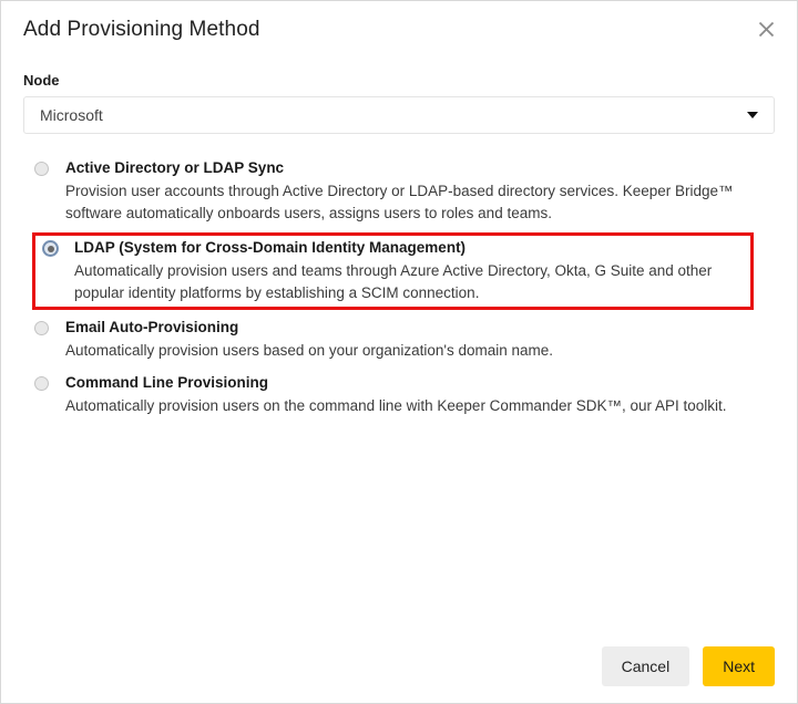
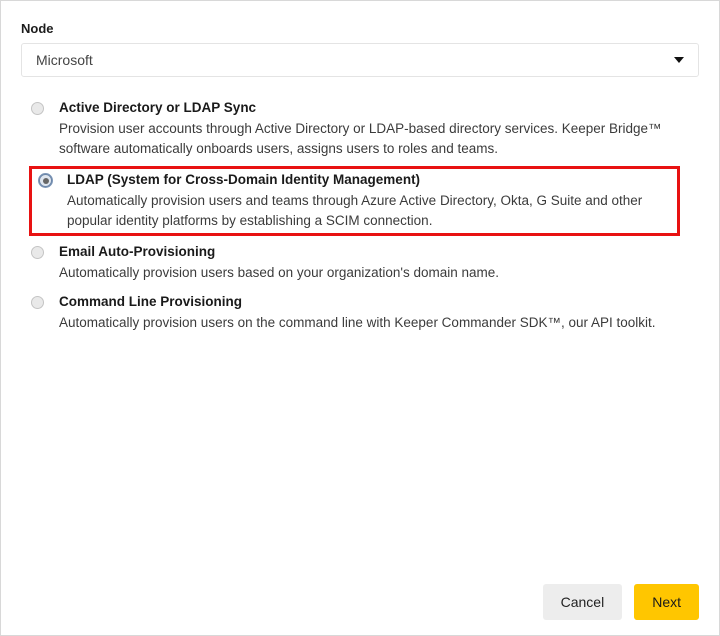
- Add Provisioning Method
  Node
  Microsoft
  Active Directory or LDAP Sync
  Provision user accounts through Active Directory or LDAP-based directory services. Keeper Bridge™ software automatically onboards users, assigns users to roles and teams.
  LDAP (System for Cross-Domain Identity Management)
  Automatically provision users and teams through Azure Active Directory, Okta, G Suite and other popular identity platforms by establishing a SCIM connection.
  Email Auto-Provisioning
  Automatically provision users based on your organization's domain name.
  Command Line Provisioning
  Automatically provision users on the command line with Keeper Commander SDK™, our API toolkit.
  Cancel
  Next
